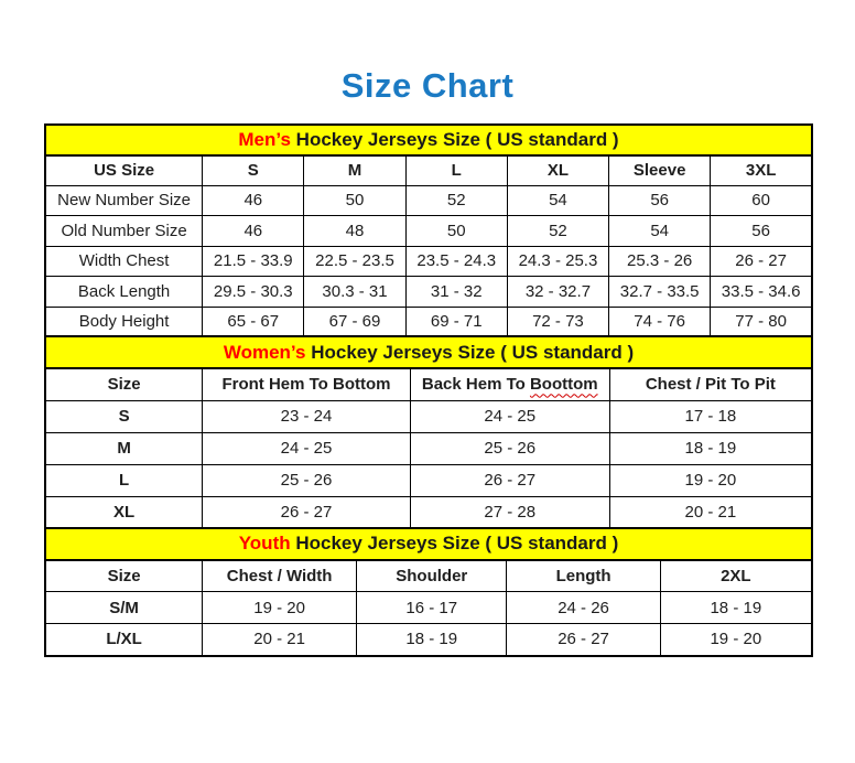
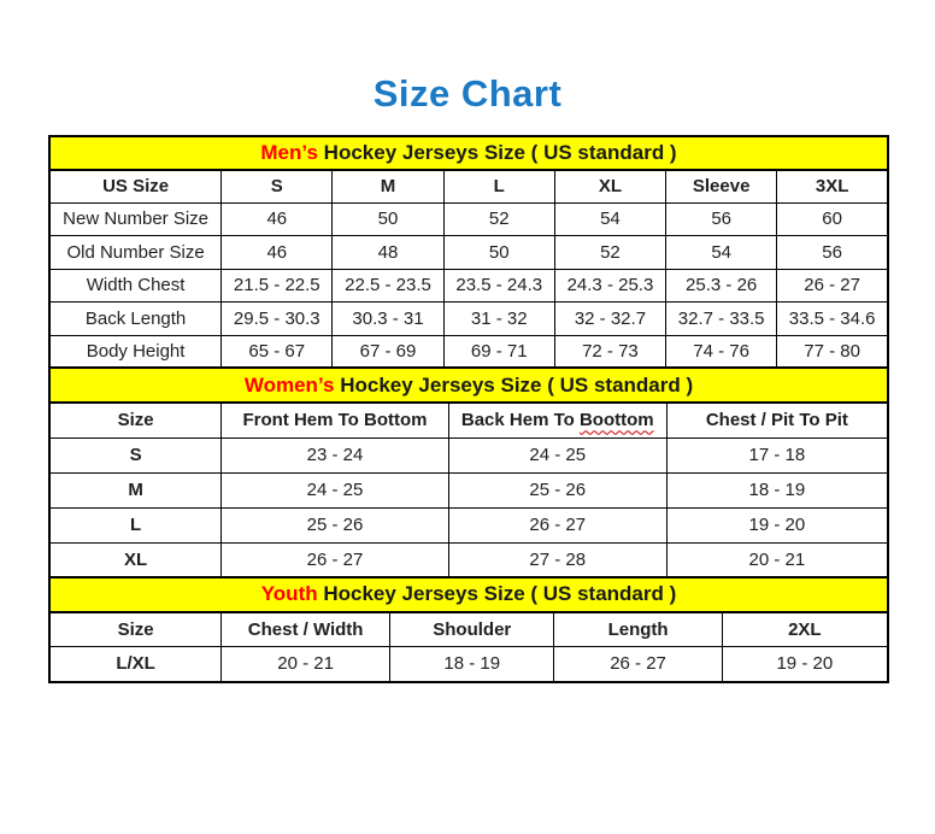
  Size Chart
  Men’s Hockey Jerseys Size ( US standard )
  US Size	S	M	L	XL	Sleeve	3XL
  New Number Size	46	50	52	54	56	60
  Old Number Size	46	48	50	52	54	56
- Width Chest	21.5 - 33.9	22.5 - 23.5	23.5 - 24.3	24.3 - 25.3	25.3 - 26	26 - 27
+ Width Chest	21.5 - 22.5	22.5 - 23.5	23.5 - 24.3	24.3 - 25.3	25.3 - 26	26 - 27
  Back Length	29.5 - 30.3	30.3 - 31	31 - 32	32 - 32.7	32.7 - 33.5	33.5 - 34.6
  Body Height	65 - 67	67 - 69	69 - 71	72 - 73	74 - 76	77 - 80
  Women’s Hockey Jerseys Size ( US standard )
  Size	Front Hem To Bottom	Back Hem To Boottom	Chest / Pit To Pit
  S	23 - 24	24 - 25	17 - 18
  M	24 - 25	25 - 26	18 - 19
  L	25 - 26	26 - 27	19 - 20
  XL	26 - 27	27 - 28	20 - 21
  Youth Hockey Jerseys Size ( US standard )
  Size	Chest / Width	Shoulder	Length	2XL
- S/M	19 - 20	16 - 17	24 - 26	18 - 19
  L/XL	20 - 21	18 - 19	26 - 27	19 - 20
